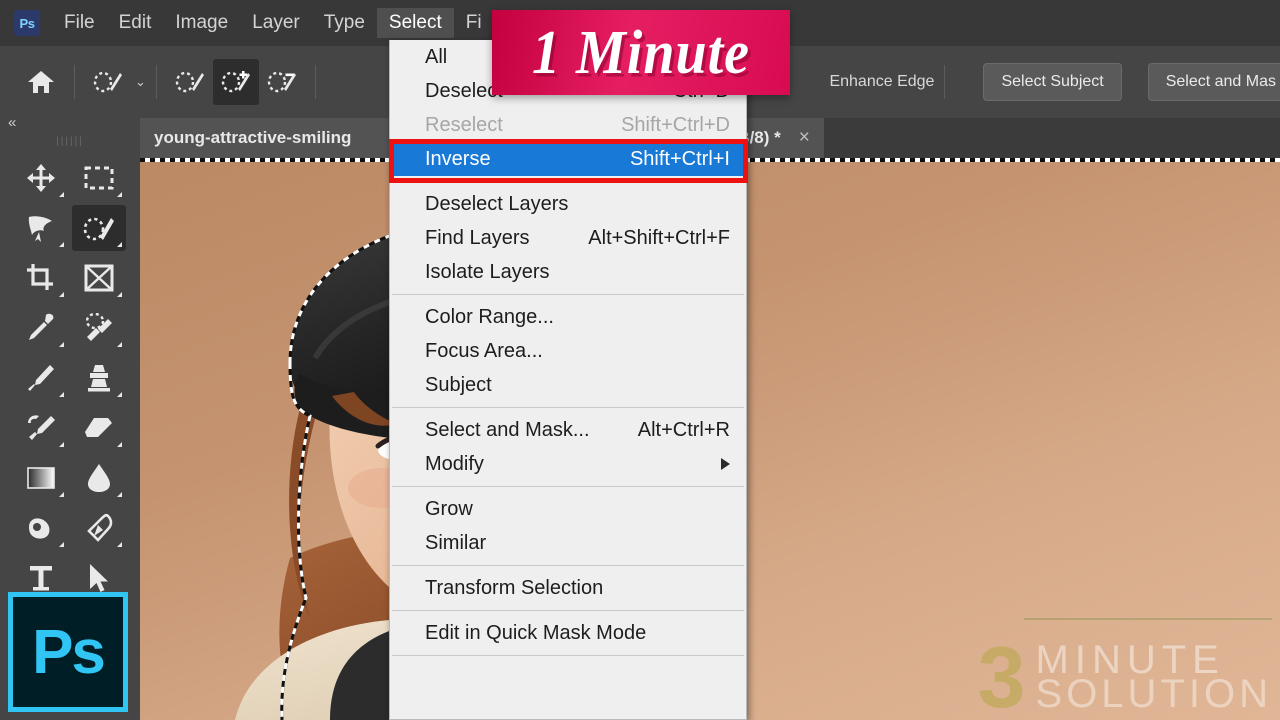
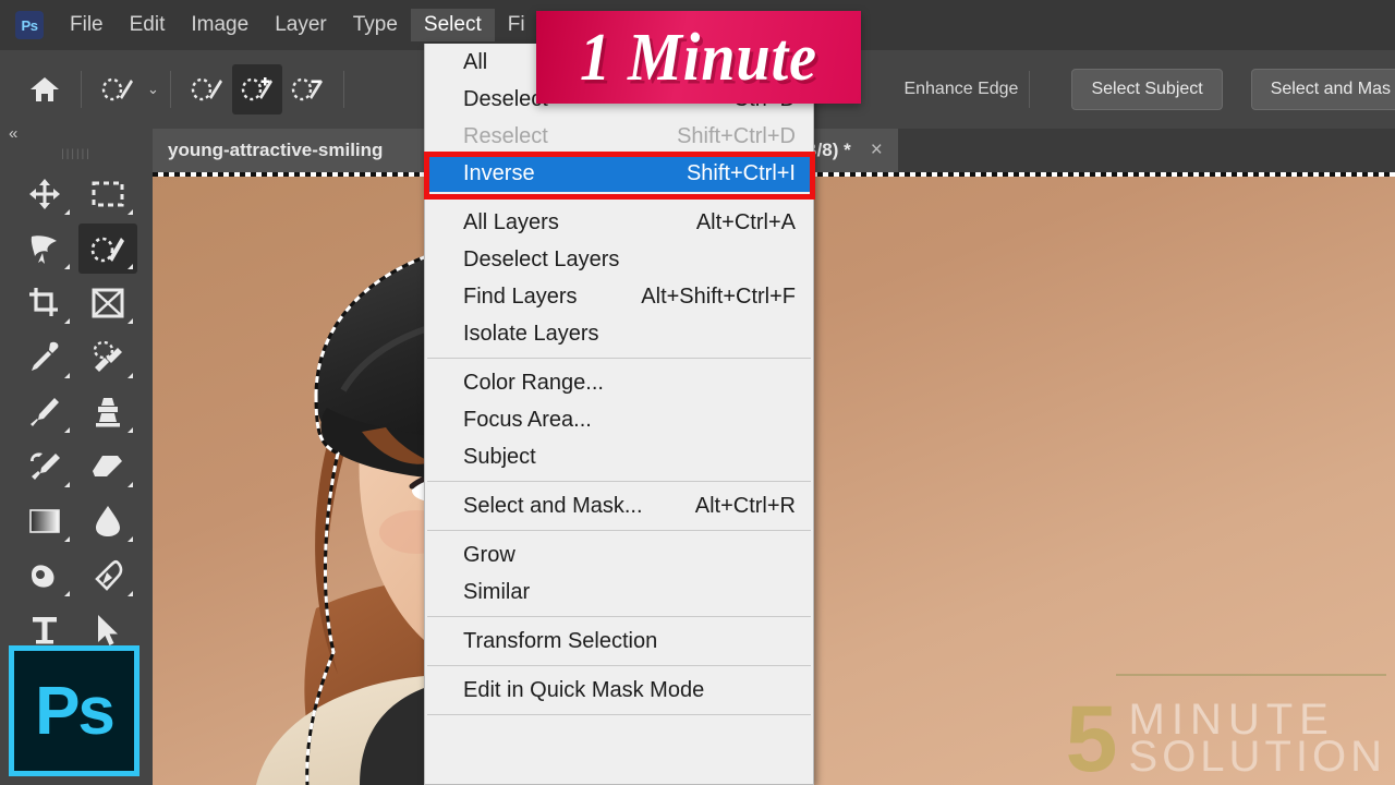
  Ps
  File
  Edit
  Image
  Layer
  Type
  Select
  Fi
  ⌄
  Enhance Edge
  Select Subject
  Select and Mas
  young-attractive-smiling
  ×
- 3
+ 5
  MINUTE
  SOLUTION
  «
  ||||||
  All
  Desele
  Reselect
  Shift+Ctrl+D
  Inverse
  Shift+Ctrl+I
+ All Layers
+ Alt+Ctrl+A
  Deselect Layers
  Find Layers
  Alt+Shift+Ctrl+F
  Isolate Layers
  Color Range...
  Focus Area...
  Subject
  Select and Mask...
  Alt+Ctrl+R
- Modify
  Grow
  Similar
  Transform Selection
  Edit in Quick Mask Mode
  1 Minute
  Ps
